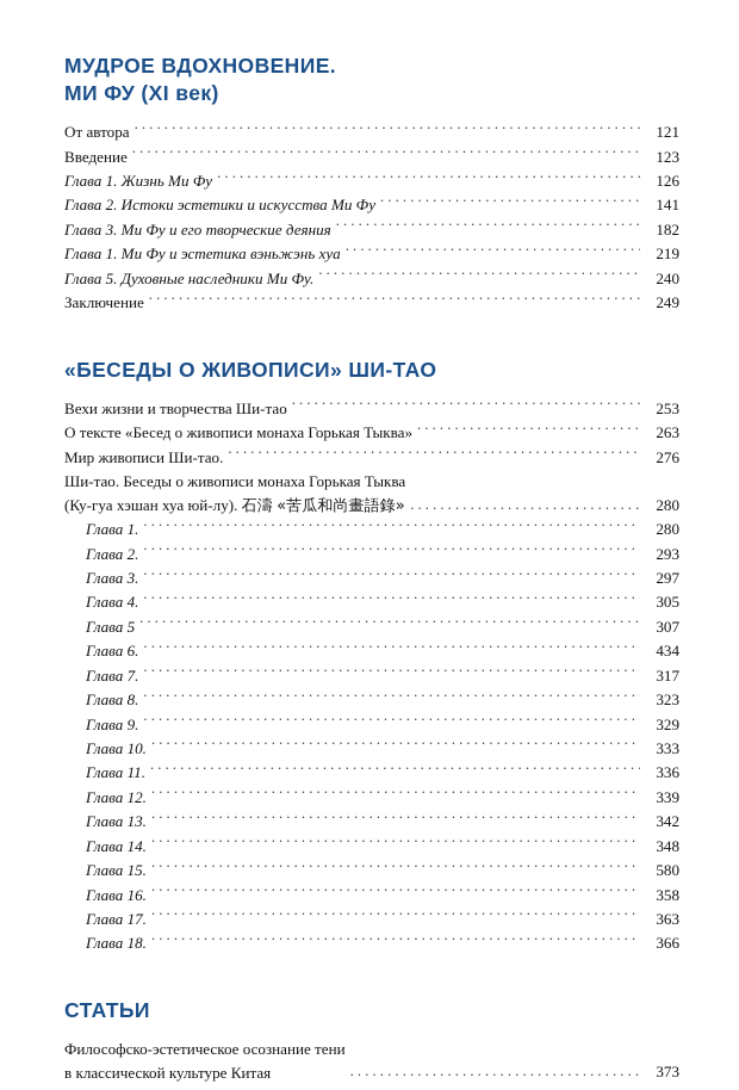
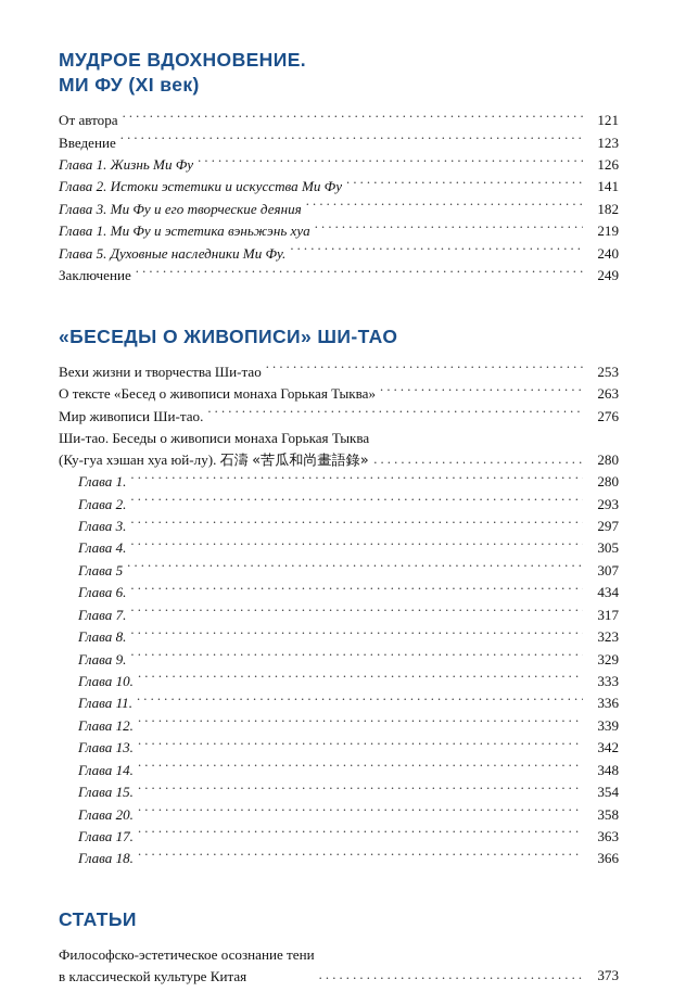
  МУДРОЕ ВДОХНОВЕНИЕ.
  МИ ФУ (XI век)
  От автора
  121
  Введение
  123
  Глава 1. Жизнь Ми Фу
  126
  Глава 2. Истоки эстетики и искусства Ми Фу
  141
  Глава 3. Ми Фу и его творческие деяния
  182
  Глава 1. Ми Фу и эстетика вэньжэнь хуа
  219
  Глава 5. Духовные наследники Ми Фу.
  240
  Заключение
  249
  «БЕСЕДЫ О ЖИВОПИСИ» ШИ-ТАО
  Вехи жизни и творчества Ши-тао
  253
  О тексте «Бесед о живописи монаха Горькая Тыква»
  263
  Мир живописи Ши-тао.
  276
  Ши-тао. Беседы о живописи монаха Горькая Тыква
  (Ку-гуа хэшан хуа юй-лу). 石濤 «苦瓜和尚畫語錄»
  280
  Глава 1.
  280
  Глава 2.
  293
  Глава 3.
  297
  Глава 4.
  305
  Глава 5
  307
  Глава 6.
  434
  Глава 7.
  317
  Глава 8.
  323
  Глава 9.
  329
  Глава 10.
  333
  Глава 11.
  336
  Глава 12.
  339
  Глава 13.
  342
  Глава 14.
  348
  Глава 15.
- 580
+ 354
- Глава 16.
+ Глава 20.
  358
  Глава 17.
  363
  Глава 18.
  366
  СТАТЬИ
  Философско-эстетическое осознание тени
  в классической культуре Китая
  373
